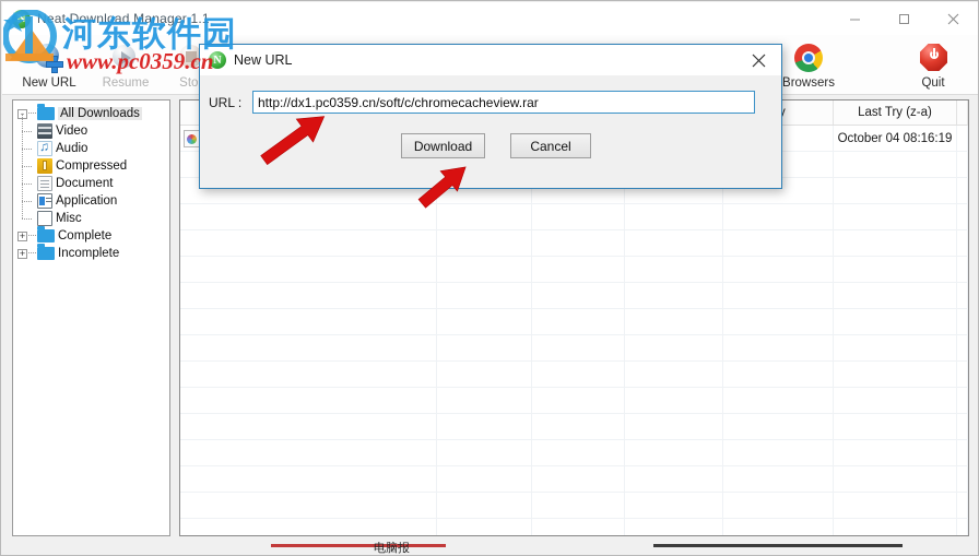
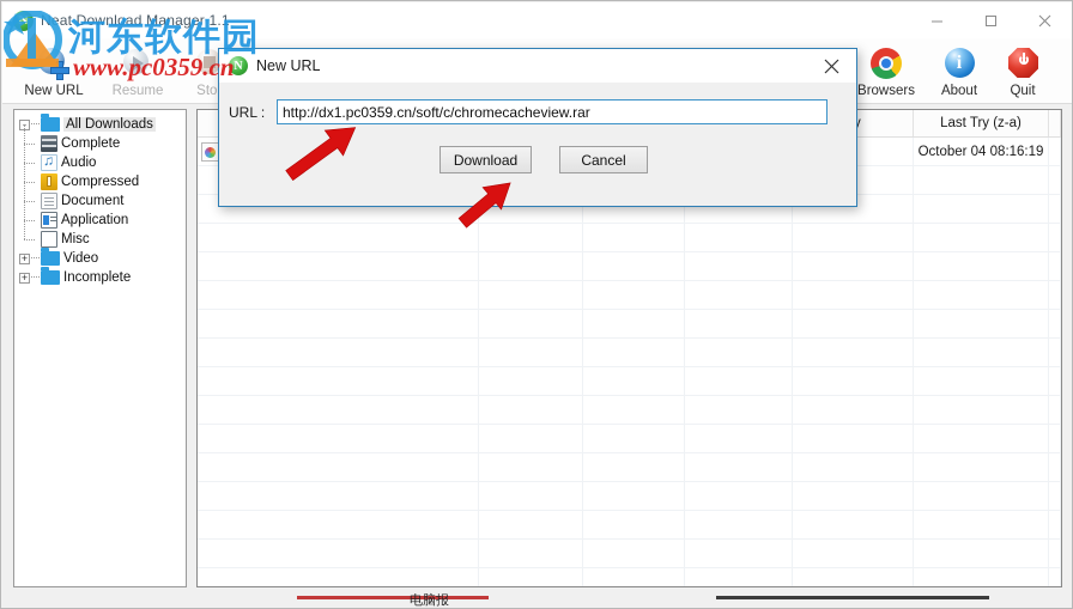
  N
  eat Download Manager 1.1
  New URL
  Resume
  Sto
  Browsers
+ i
+ About
  Quit
  -
  All Downloads
- Video
+ Complete
  Audio
  Compressed
  Document
  Application
  Misc
  +
- Complete
+ Video
  +
  Incomplete
  Last Try (z-a)
  October 04 08:16:19
  电脑报
  N
  New URL
  URL :
  http://dx1.pc0359.cn/soft/c/chromecacheview.rar
  Download
  Cancel
  河东软件园
  www.pc0359.cn
